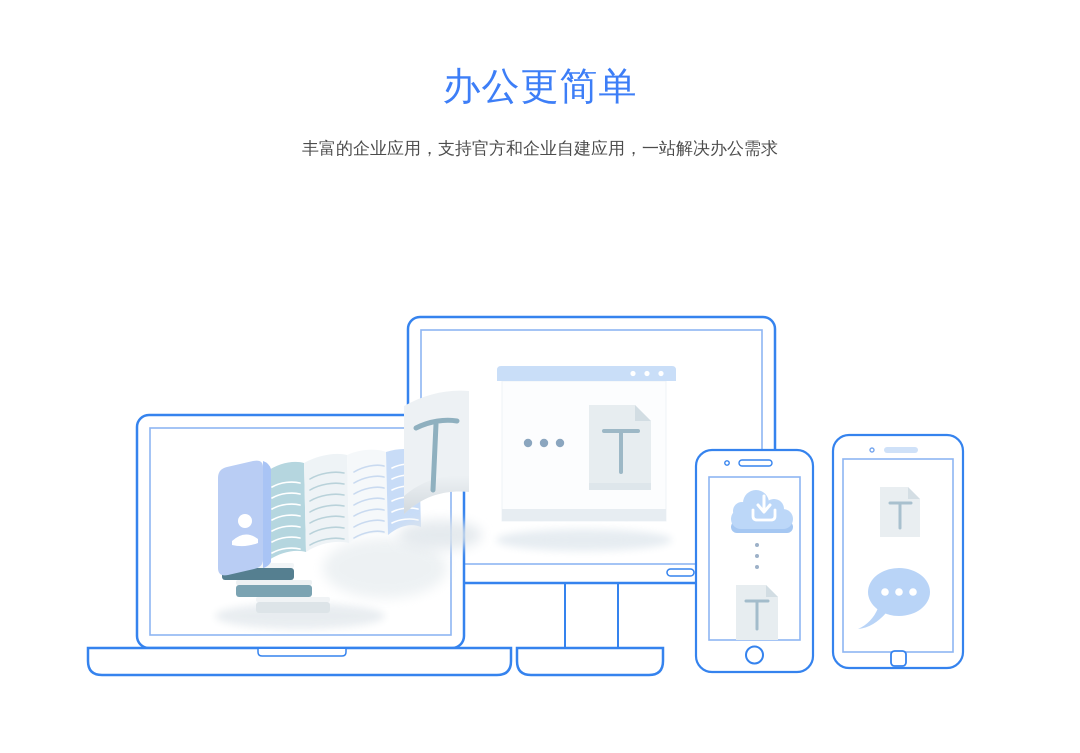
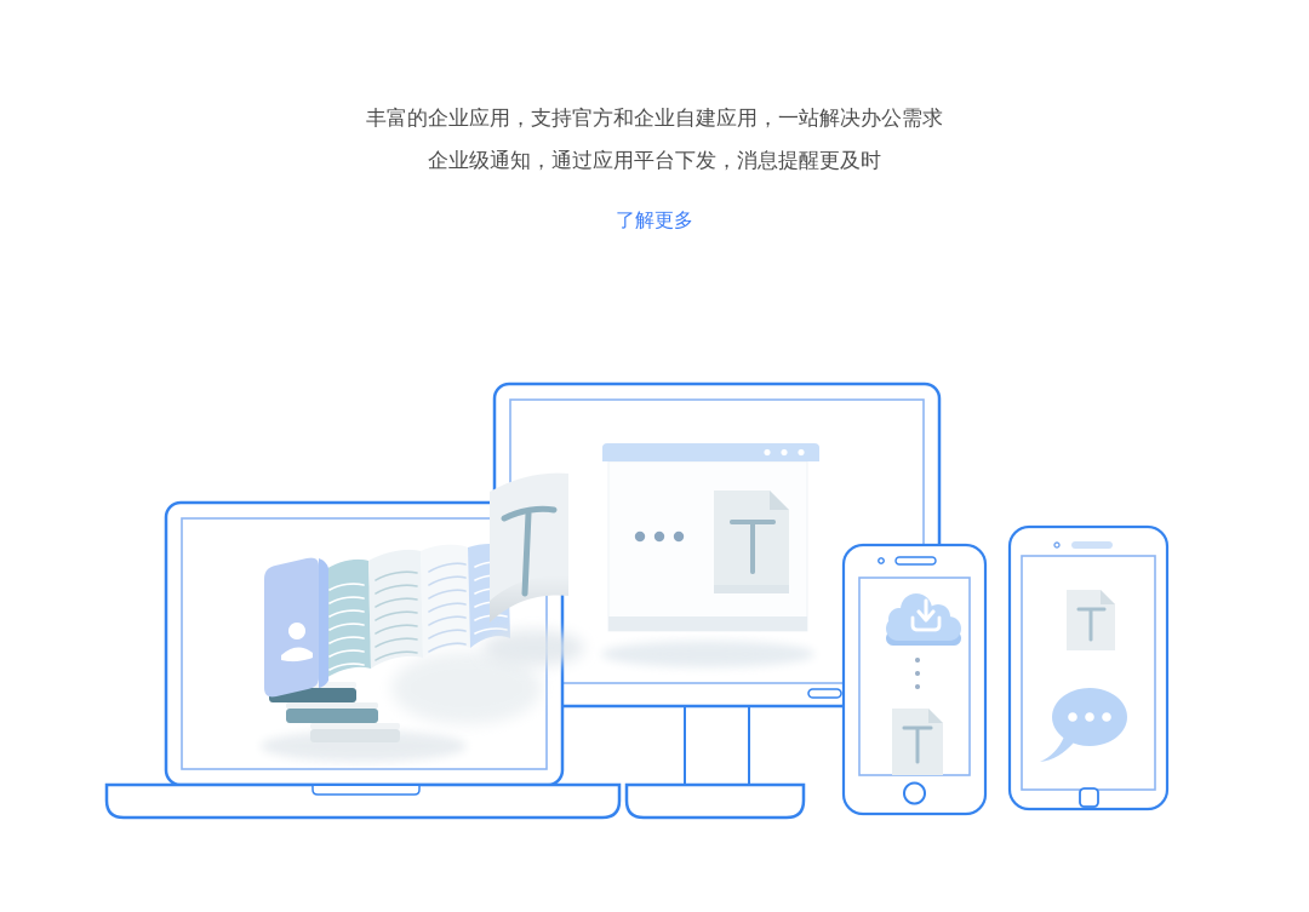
- 办公更简单
  丰富的企业应用，支持官方和企业自建应用，一站解决办公需求
+ 企业级通知，通过应用平台下发，消息提醒更及时
+ 了解更多
